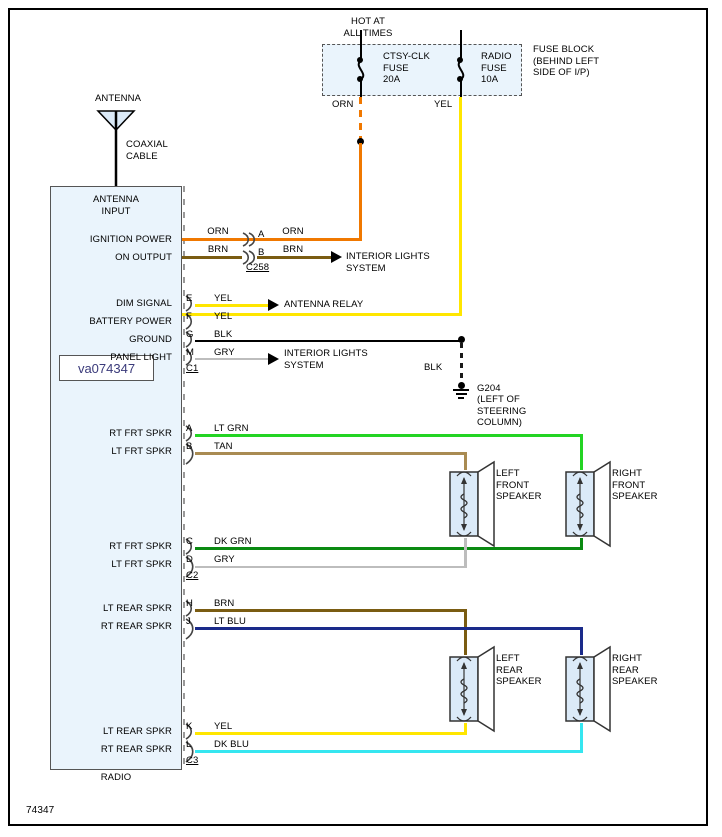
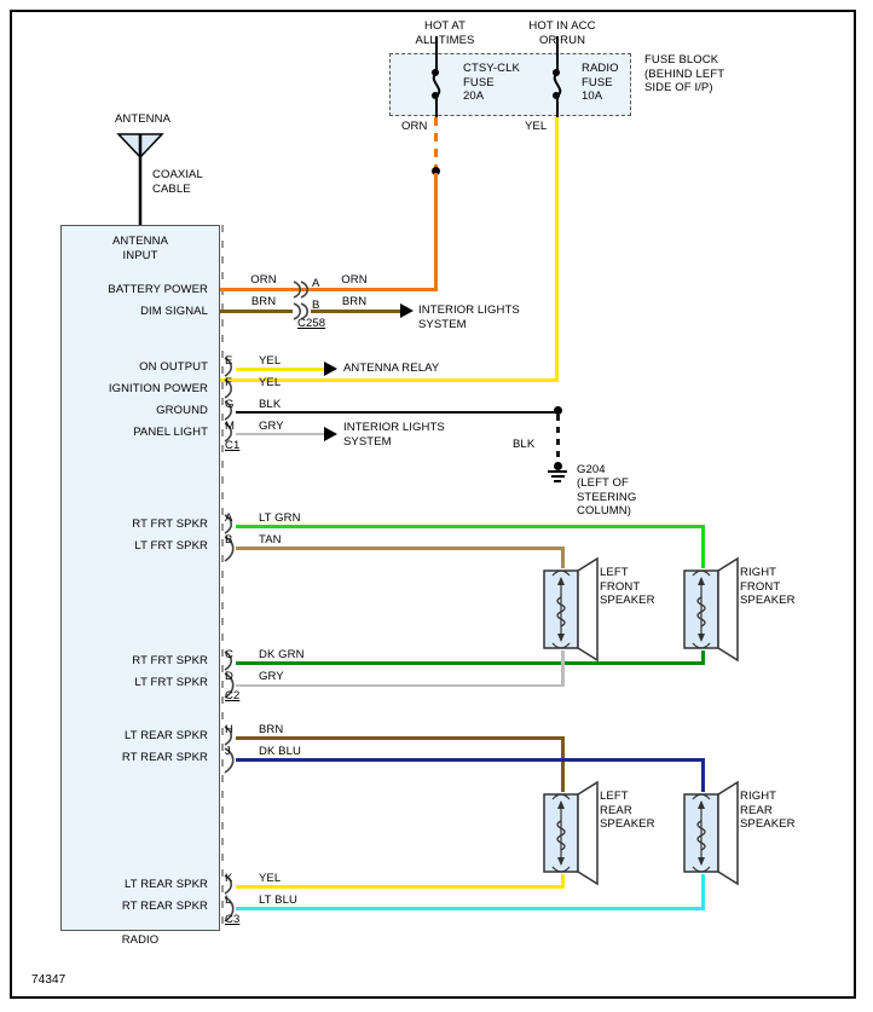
  HOT AT
  ALL TIMES
+ HOT IN ACC
+ OR RUN
  FUSE BLOCK
  (BEHIND LEFT
  SIDE OF I/P)
  ORN
  CTSY-CLK
  FUSE
  20A
  YEL
  RADIO
  FUSE
  10A
  ANTENNA
  COAXIAL
  CABLE
  ANTENNA
  INPUT
  RADIO
- va074347
- IGNITION POWER
+ BATTERY POWER
- ON OUTPUT
+ DIM SIGNAL
  ORN
  BRN
  A
  B
  C258
  ORN
  BRN
  INTERIOR LIGHTS
  SYSTEM
- DIM SIGNAL
+ ON OUTPUT
- BATTERY POWER
+ IGNITION POWER
  GROUND
  PANEL LIGHT
  E
  F
  G
  M
  C1
  YEL
  ANTENNA RELAY
  YEL
  BLK
  BLK
  G204
  (LEFT OF
  STEERING
  COLUMN)
  GRY
  INTERIOR LIGHTS
  SYSTEM
  RT FRT SPKR
  LT FRT SPKR
  RT FRT SPKR
  LT FRT SPKR
  A
  B
  C
  D
  C2
  LT GRN
  TAN
  DK GRN
  GRY
  LEFT
  FRONT
  SPEAKER
  RIGHT
  FRONT
  SPEAKER
  LT REAR SPKR
  RT REAR SPKR
  LT REAR SPKR
  RT REAR SPKR
  H
  J
  K
  L
  C3
  BRN
- LT BLU
+ DK BLU
  YEL
- DK BLU
+ LT BLU
  LEFT
  REAR
  SPEAKER
  RIGHT
  REAR
  SPEAKER
  74347
